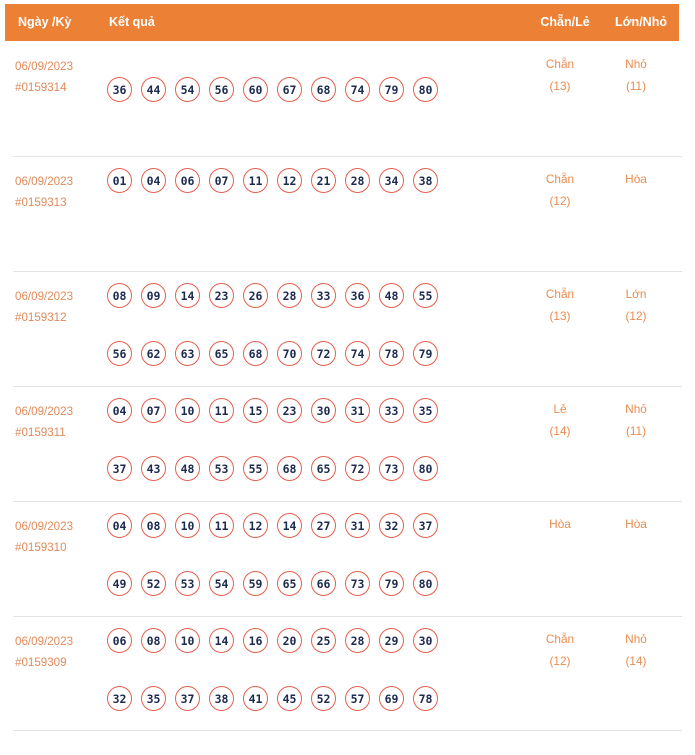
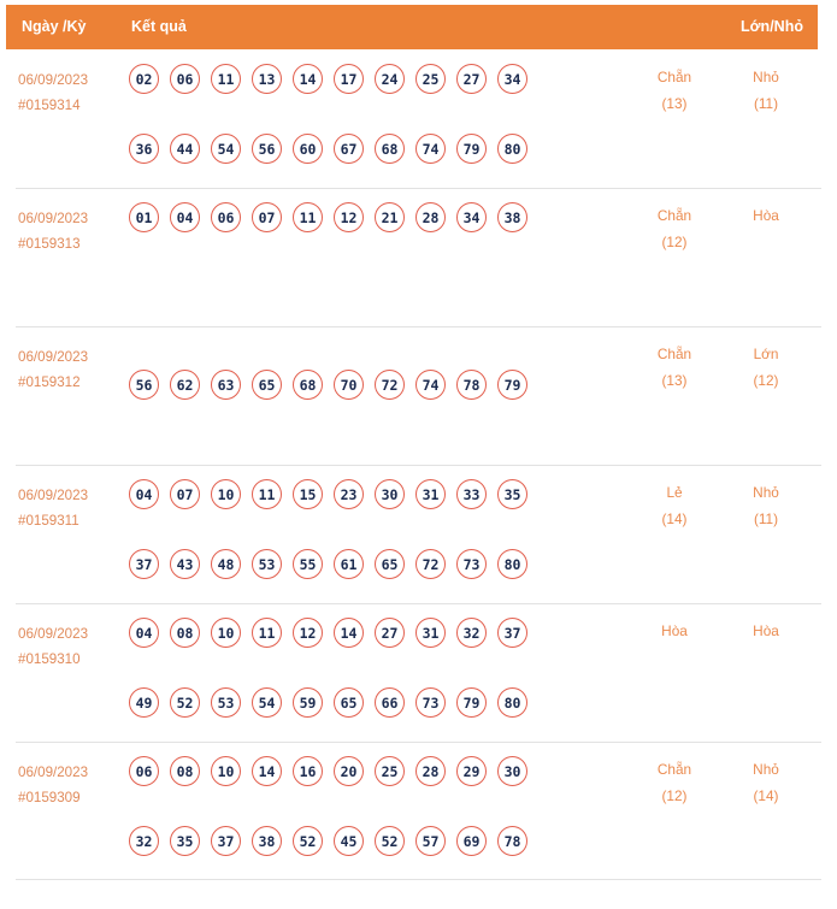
  Ngày /Kỳ
  Kết quả
- Chẵn/Lẻ
  Lớn/Nhỏ
  06/09/2023
  #0159314
+ 02 06 11 13 14 17 24 25 27 34
  36 44 54 56 60 67 68 74 79 80
  Chẵn
  (13)
  Nhỏ
  (11)
  06/09/2023
  #0159313
  01 04 06 07 11 12 21 28 34 38
  Chẵn
  (12)
  Hòa
  06/09/2023
  #0159312
- 08 09 14 23 26 28 33 36 48 55
  56 62 63 65 68 70 72 74 78 79
  Chẵn
  (13)
  Lớn
  (12)
  06/09/2023
  #0159311
  04 07 10 11 15 23 30 31 33 35
- 37 43 48 53 55 68 65 72 73 80
+ 37 43 48 53 55 61 65 72 73 80
  Lẻ
  (14)
  Nhỏ
  (11)
  06/09/2023
  #0159310
  04 08 10 11 12 14 27 31 32 37
  49 52 53 54 59 65 66 73 79 80
  Hòa
  Hòa
  06/09/2023
  #0159309
  06 08 10 14 16 20 25 28 29 30
- 32 35 37 38 41 45 52 57 69 78
+ 32 35 37 38 52 45 52 57 69 78
  Chẵn
  (12)
  Nhỏ
  (14)
